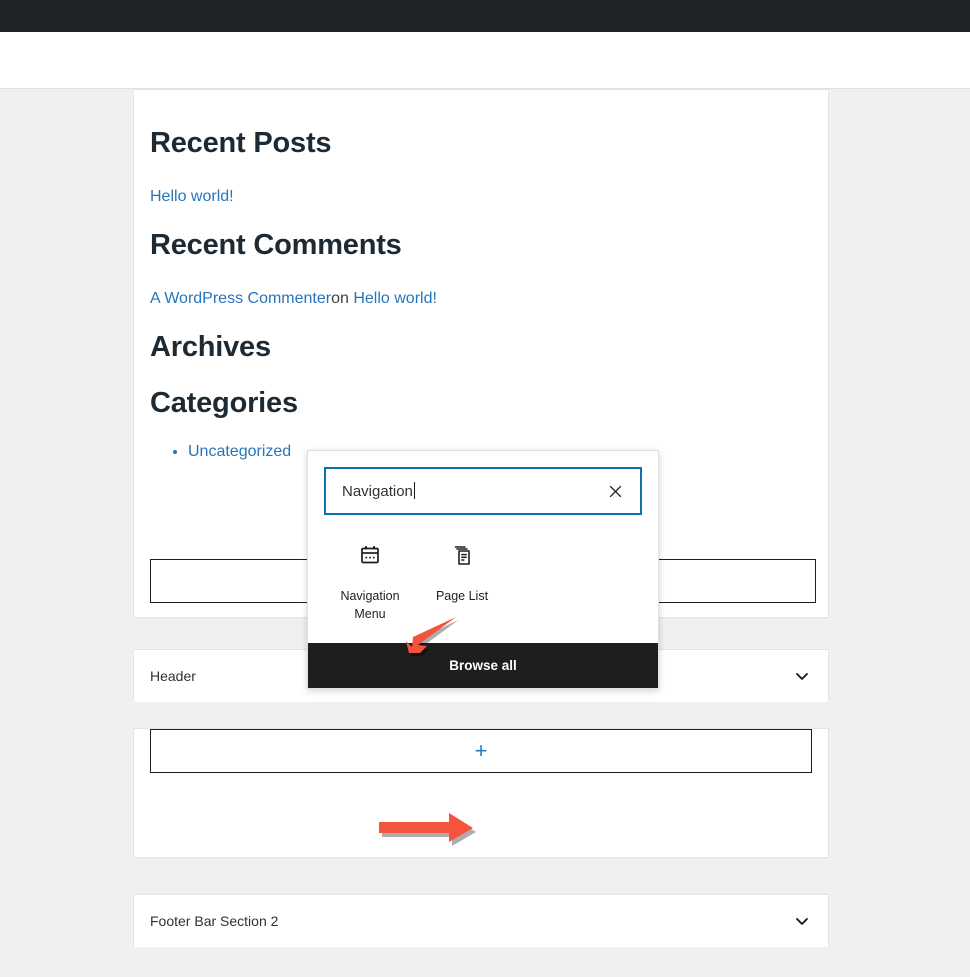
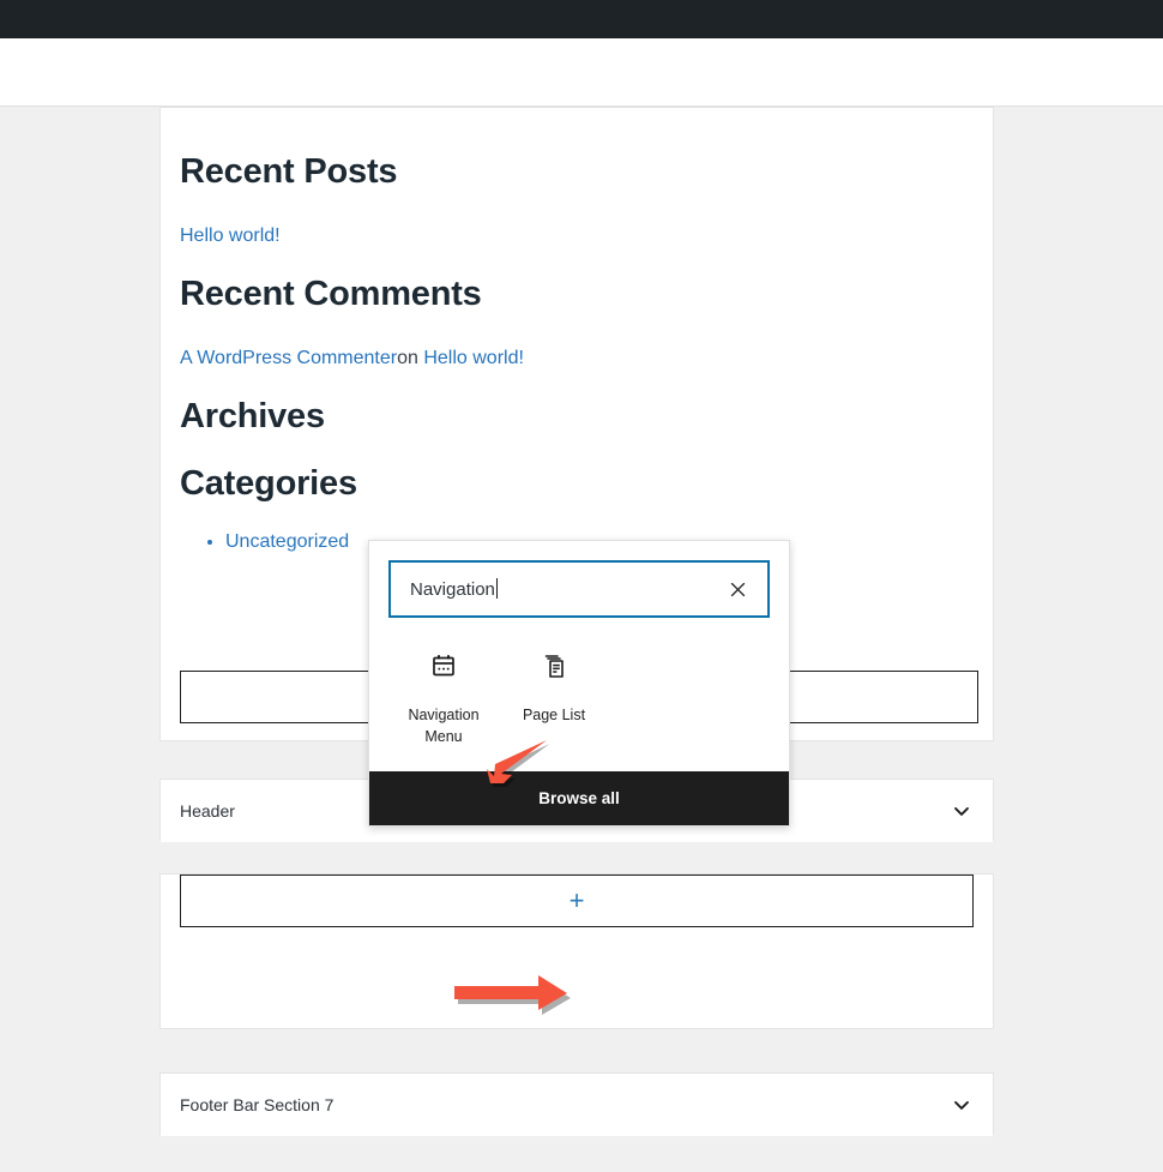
  Recent Posts
  Hello world!
  Recent Comments
  A WordPress Commenteron Hello world!
  Archives
  Categories
  Uncategorized
  Header
  +
- Footer Bar Section 2
+ Footer Bar Section 7
  Navigation
  Navigation Menu
  Page List
  Browse all
